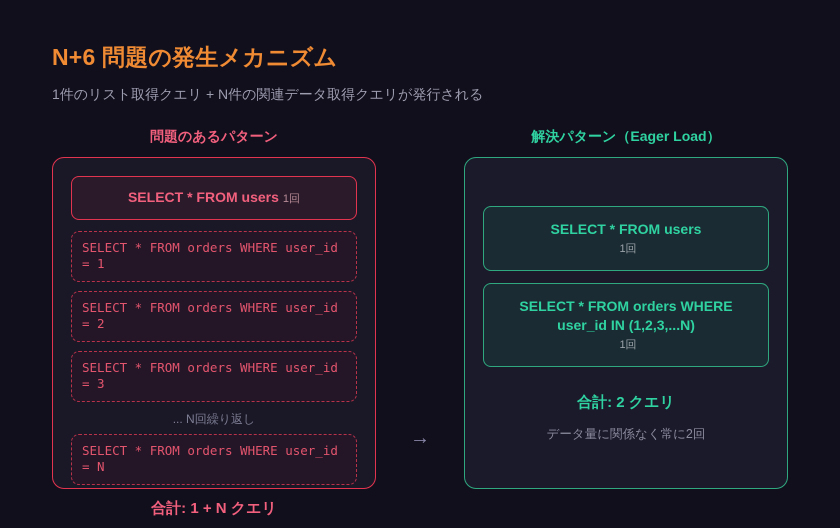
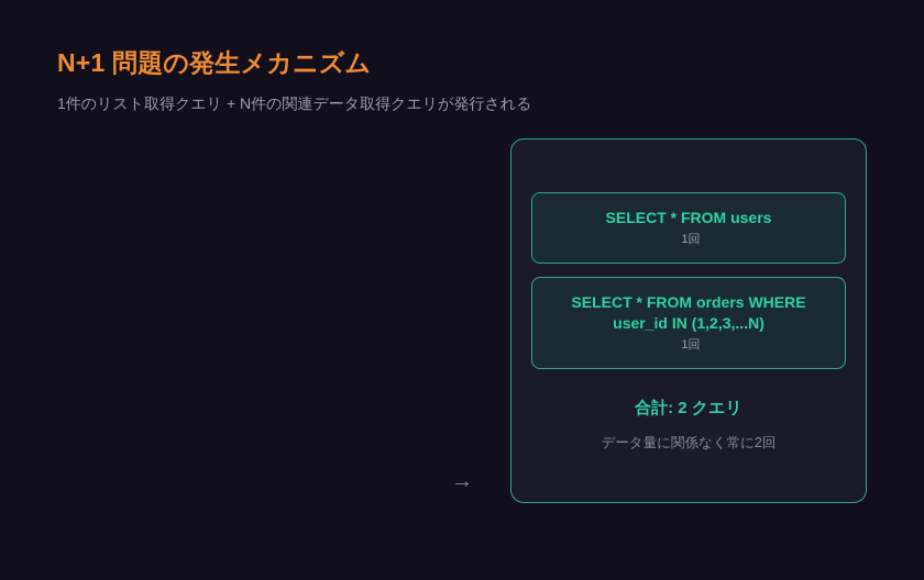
- N+6 問題の発生メカニズム
+ N+1 問題の発生メカニズム
  1件のリスト取得クエリ + N件の関連データ取得クエリが発行される
- 問題のあるパターン
- SELECT * FROM users 1回
- SELECT * FROM orders WHERE user_id = 1
- SELECT * FROM orders WHERE user_id = 2
- SELECT * FROM orders WHERE user_id = 3
- ... N回繰り返し
- SELECT * FROM orders WHERE user_id = N
- 合計: 1 + N クエリ
- 解決パターン（Eager Load）
  SELECT * FROM users
  1回
  SELECT * FROM orders WHERE user_id IN (1,2,3,...N)
  1回
  合計: 2 クエリ
  データ量に関係なく常に2回
  →
